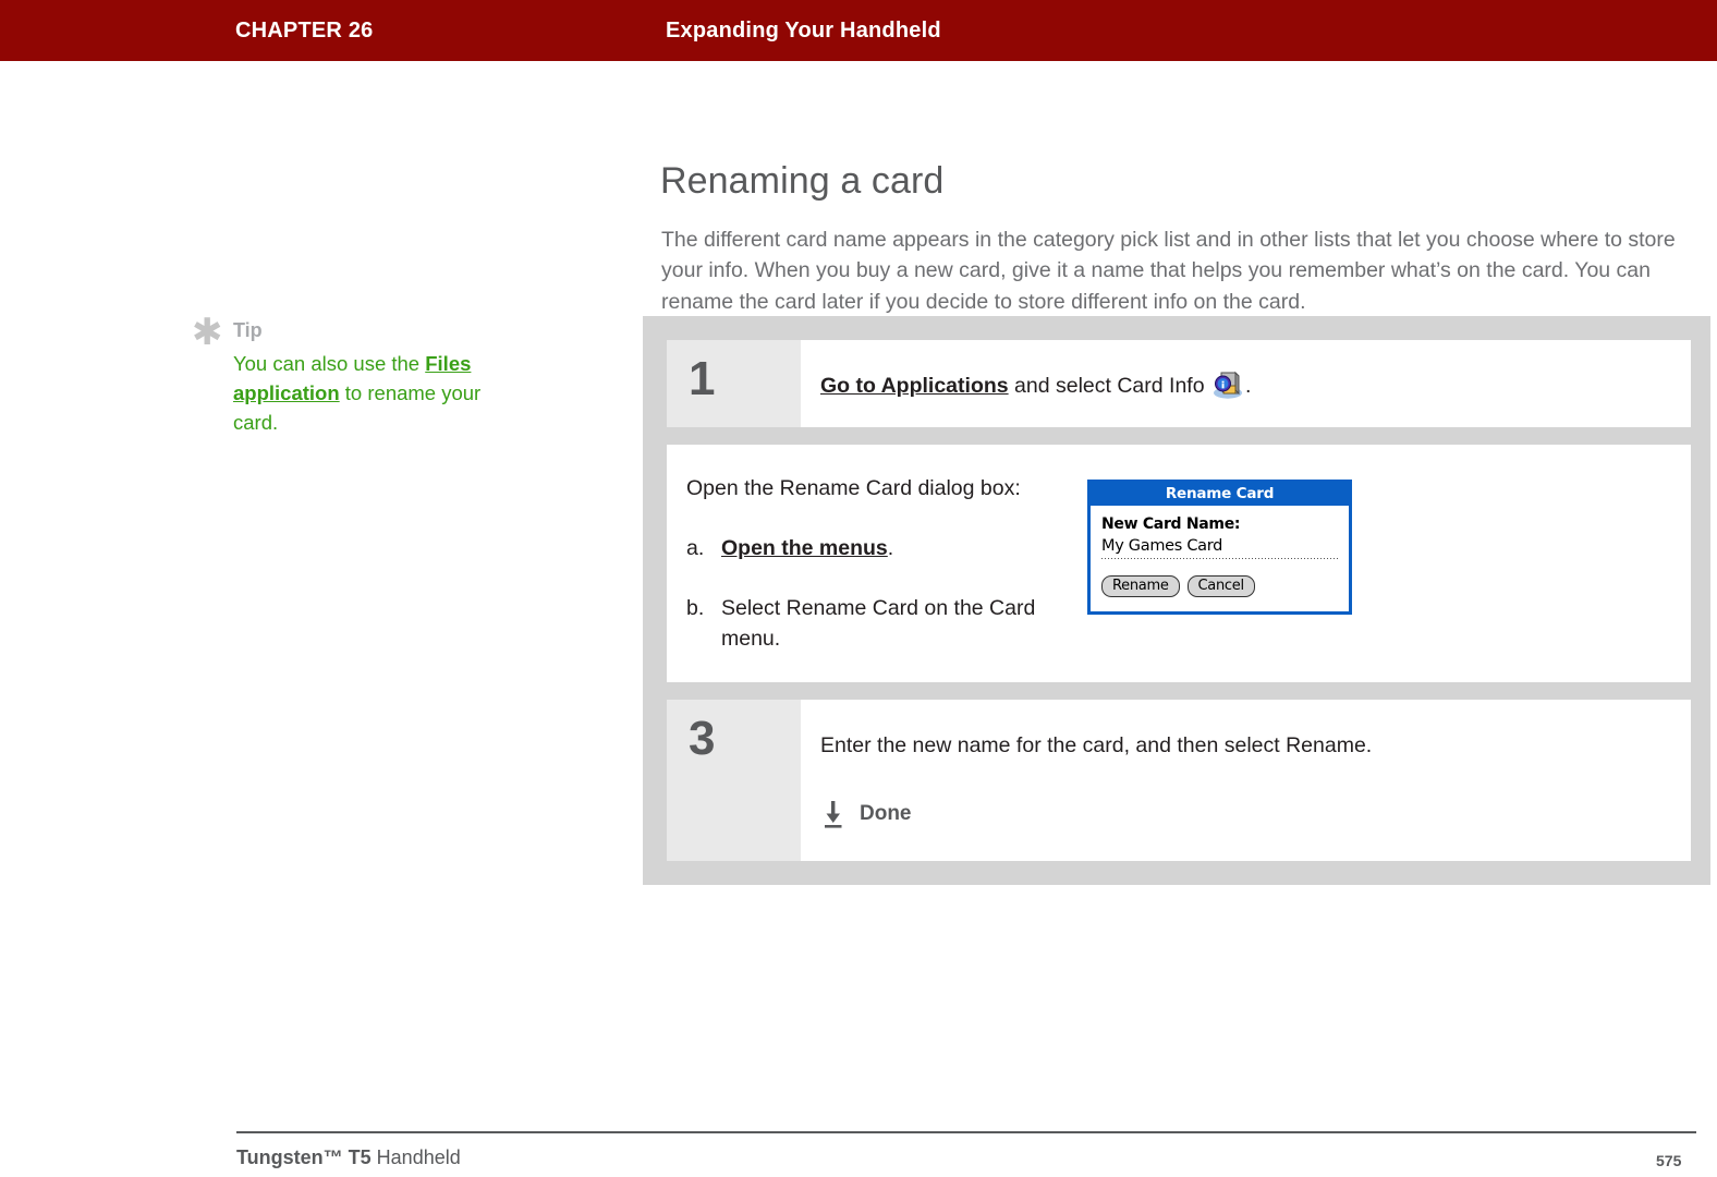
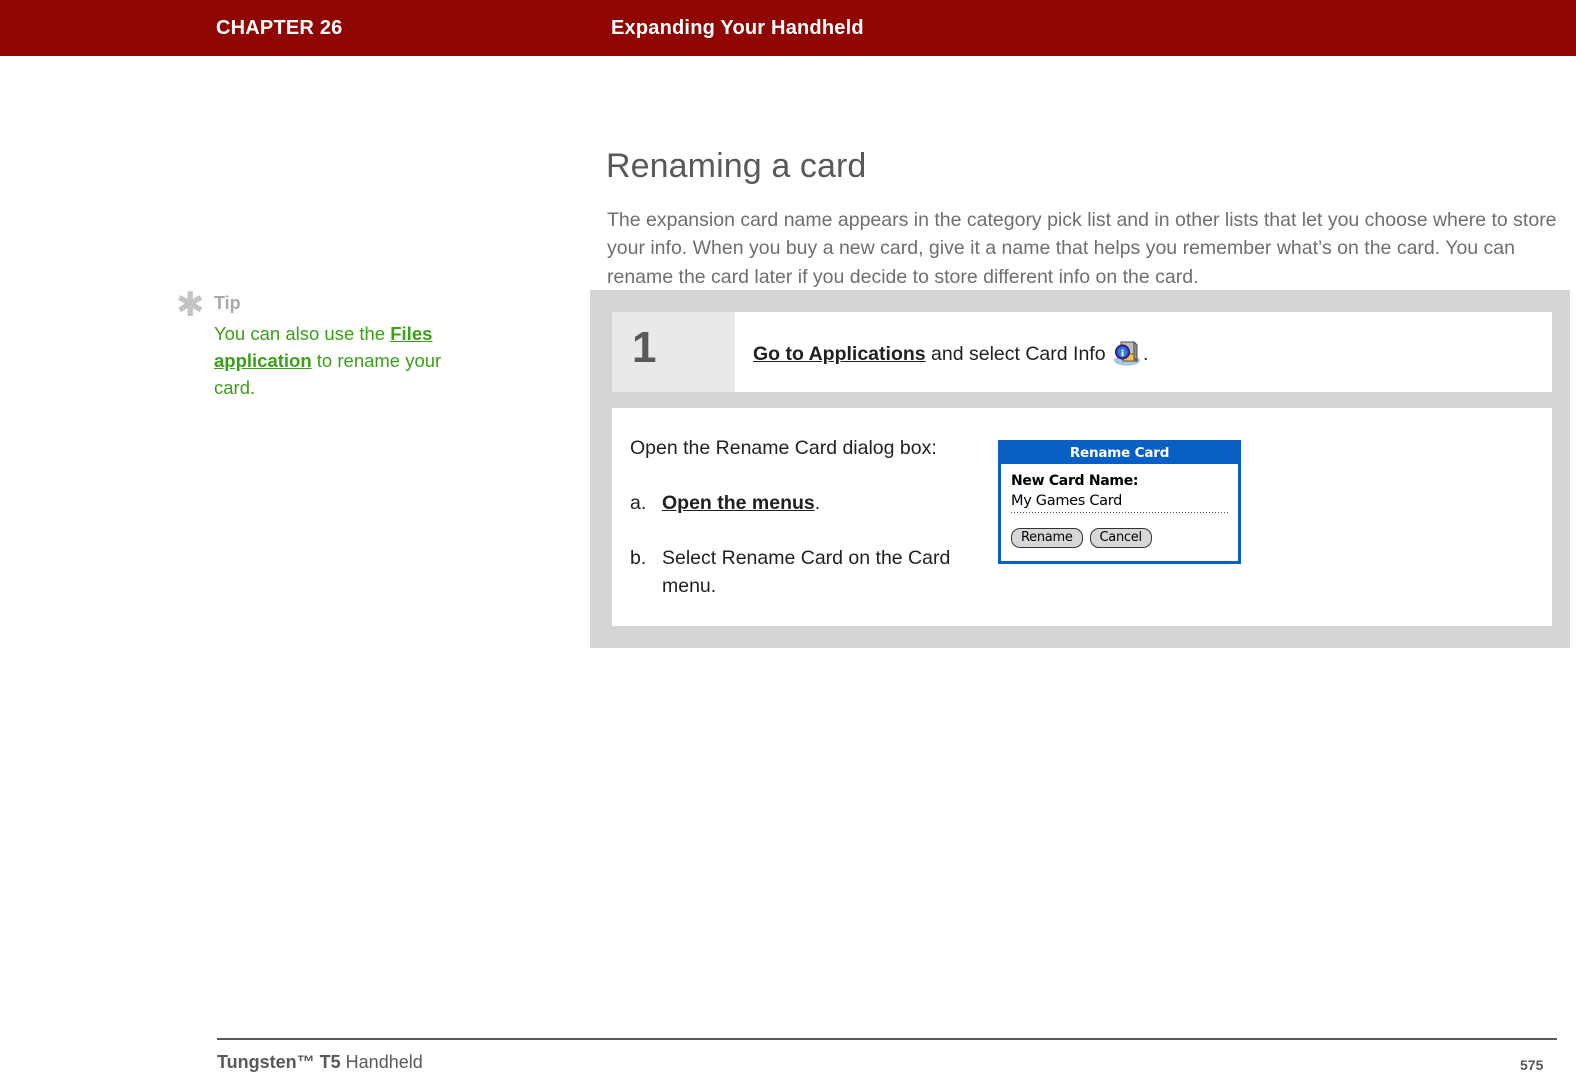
  CHAPTER 26
  Expanding Your Handheld
  Renaming a card
- The different card name appears in the category pick list and in other lists that let you choose where to store your info. When you buy a new card, give it a name that helps you remember what’s on the card. You can rename the card later if you decide to store different info on the card.
+ The expansion card name appears in the category pick list and in other lists that let you choose where to store your info. When you buy a new card, give it a name that helps you remember what’s on the card. You can rename the card later if you decide to store different info on the card.
  ✱
  Tip
  You can also use the Files application to rename your card.
  1
  Go to Applications and select Card Info .
  Open the Rename Card dialog box:
  a.
  Open the menus.
  b.
  Select Rename Card on the Card menu.
  Rename Card
  New Card Name:
  My Games Card
  Rename
  Cancel
- 3
- Enter the new name for the card, and then select Rename.
- Done
  Tungsten™ T5 Handheld
  575
